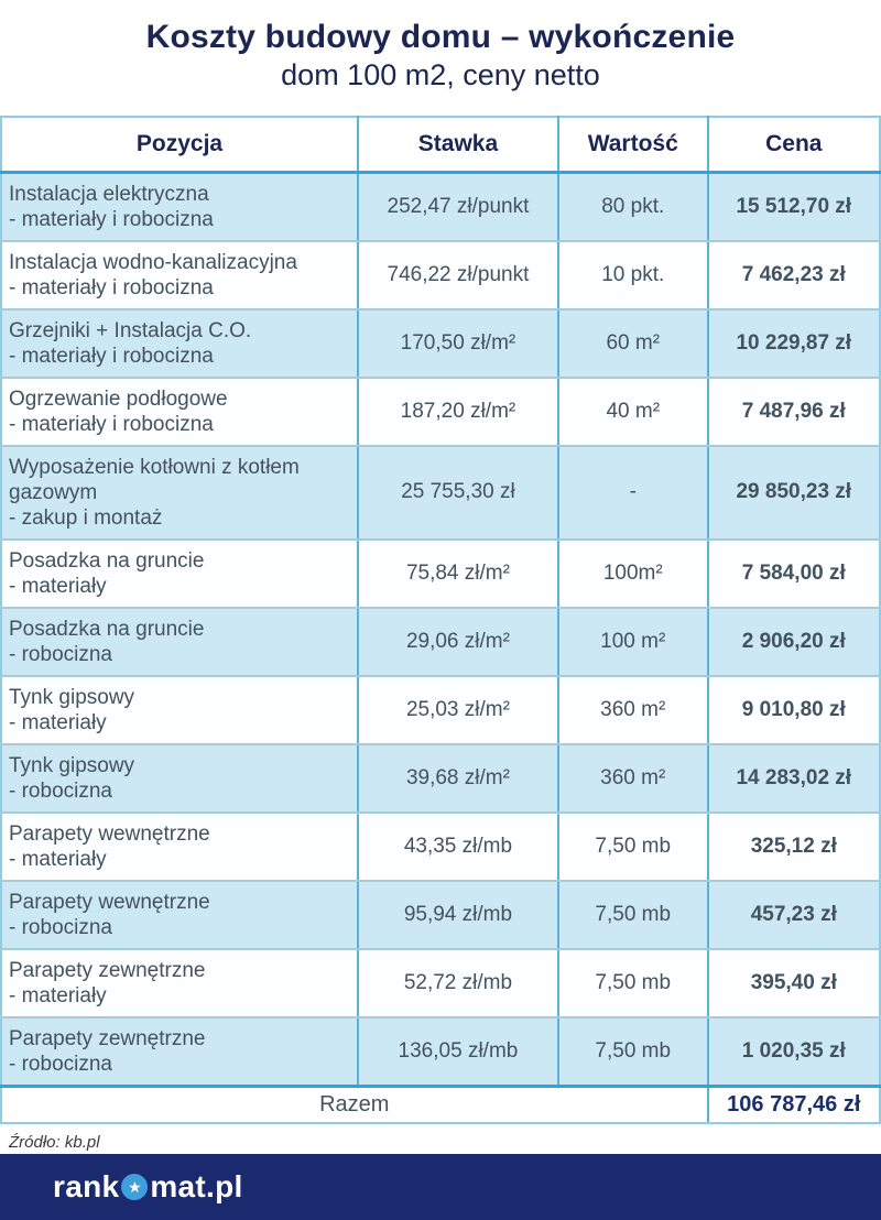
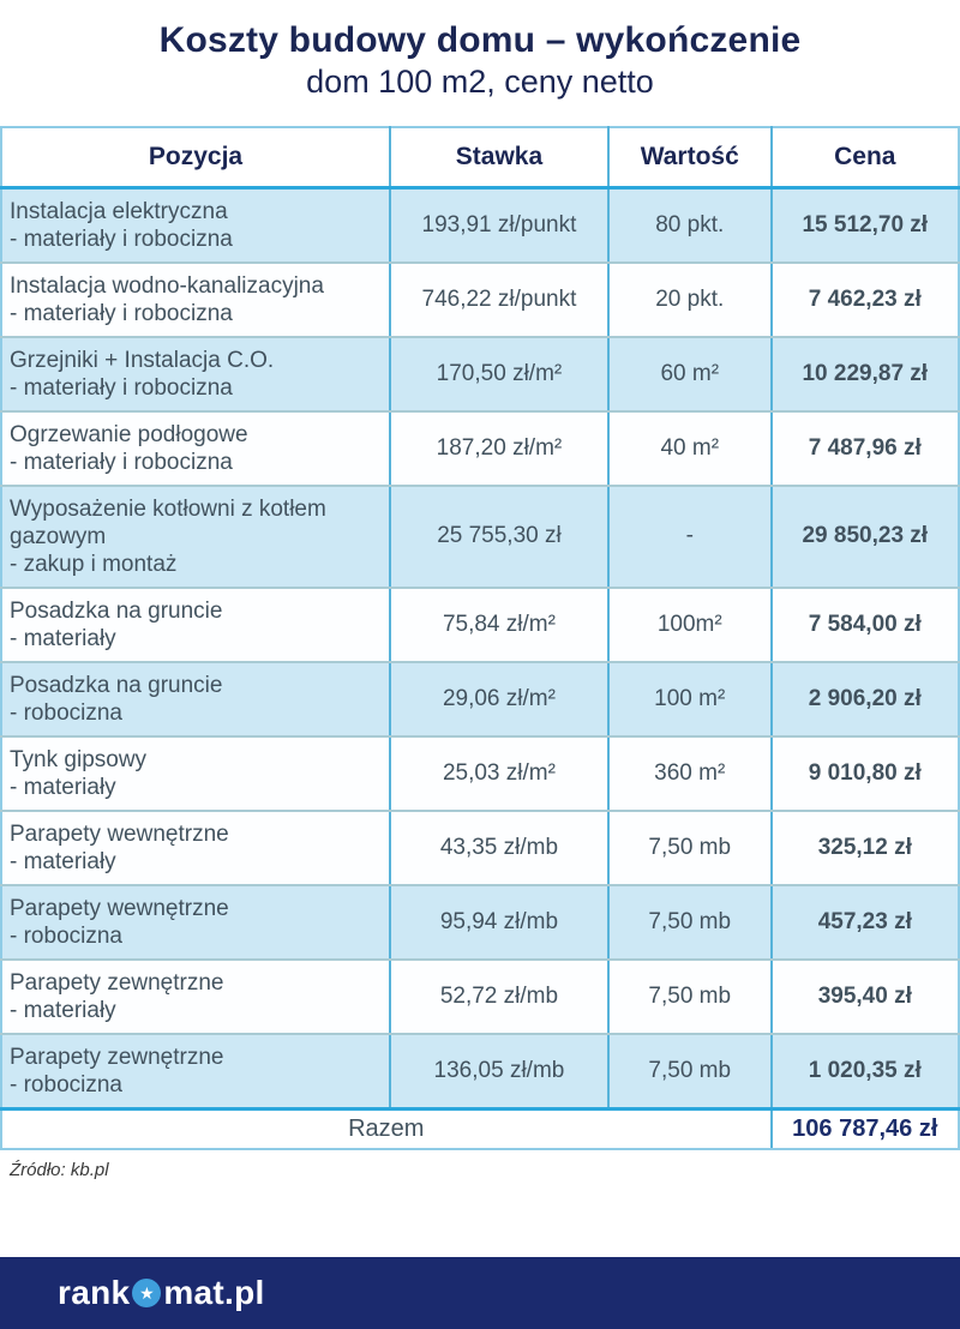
  Koszty budowy domu – wykończenie
  dom 100 m2, ceny netto
  Pozycja	Stawka	Wartość	Cena
- Instalacja elektryczna - materiały i robocizna	252,47 zł/punkt	80 pkt.	15 512,70 zł
+ Instalacja elektryczna - materiały i robocizna	193,91 zł/punkt	80 pkt.	15 512,70 zł
- Instalacja wodno-kanalizacyjna - materiały i robocizna	746,22 zł/punkt	10 pkt.	7 462,23 zł
+ Instalacja wodno-kanalizacyjna - materiały i robocizna	746,22 zł/punkt	20 pkt.	7 462,23 zł
  Grzejniki + Instalacja C.O. - materiały i robocizna	170,50 zł/m²	60 m²	10 229,87 zł
  Ogrzewanie podłogowe - materiały i robocizna	187,20 zł/m²	40 m²	7 487,96 zł
  Wyposażenie kotłowni z kotłem gazowym - zakup i montaż	25 755,30 zł	-	29 850,23 zł
  Posadzka na gruncie - materiały	75,84 zł/m²	100m²	7 584,00 zł
  Posadzka na gruncie - robocizna	29,06 zł/m²	100 m²	2 906,20 zł
  Tynk gipsowy - materiały	25,03 zł/m²	360 m²	9 010,80 zł
- Tynk gipsowy - robocizna	39,68 zł/m²	360 m²	14 283,02 zł
  Parapety wewnętrzne - materiały	43,35 zł/mb	7,50 mb	325,12 zł
  Parapety wewnętrzne - robocizna	95,94 zł/mb	7,50 mb	457,23 zł
  Parapety zewnętrzne - materiały	52,72 zł/mb	7,50 mb	395,40 zł
  Parapety zewnętrzne - robocizna	136,05 zł/mb	7,50 mb	1 020,35 zł
  Razem	106 787,46 zł
  Źródło: kb.pl
  rank
  ★
  mat.pl
